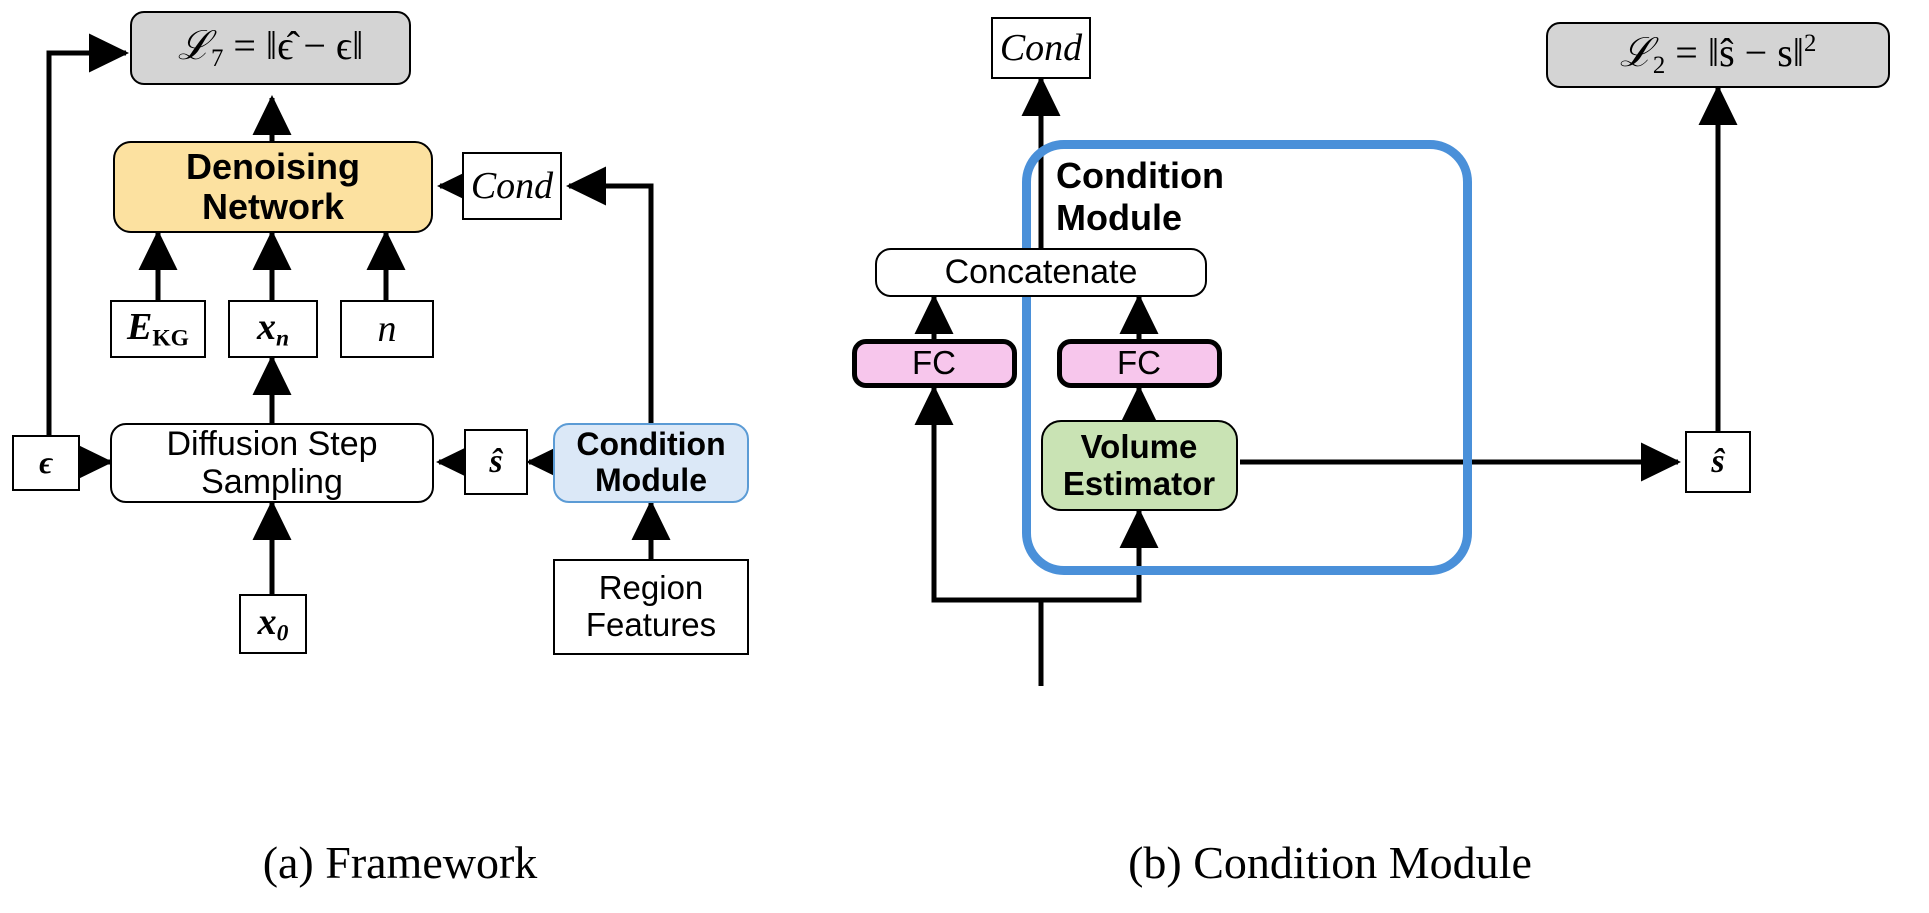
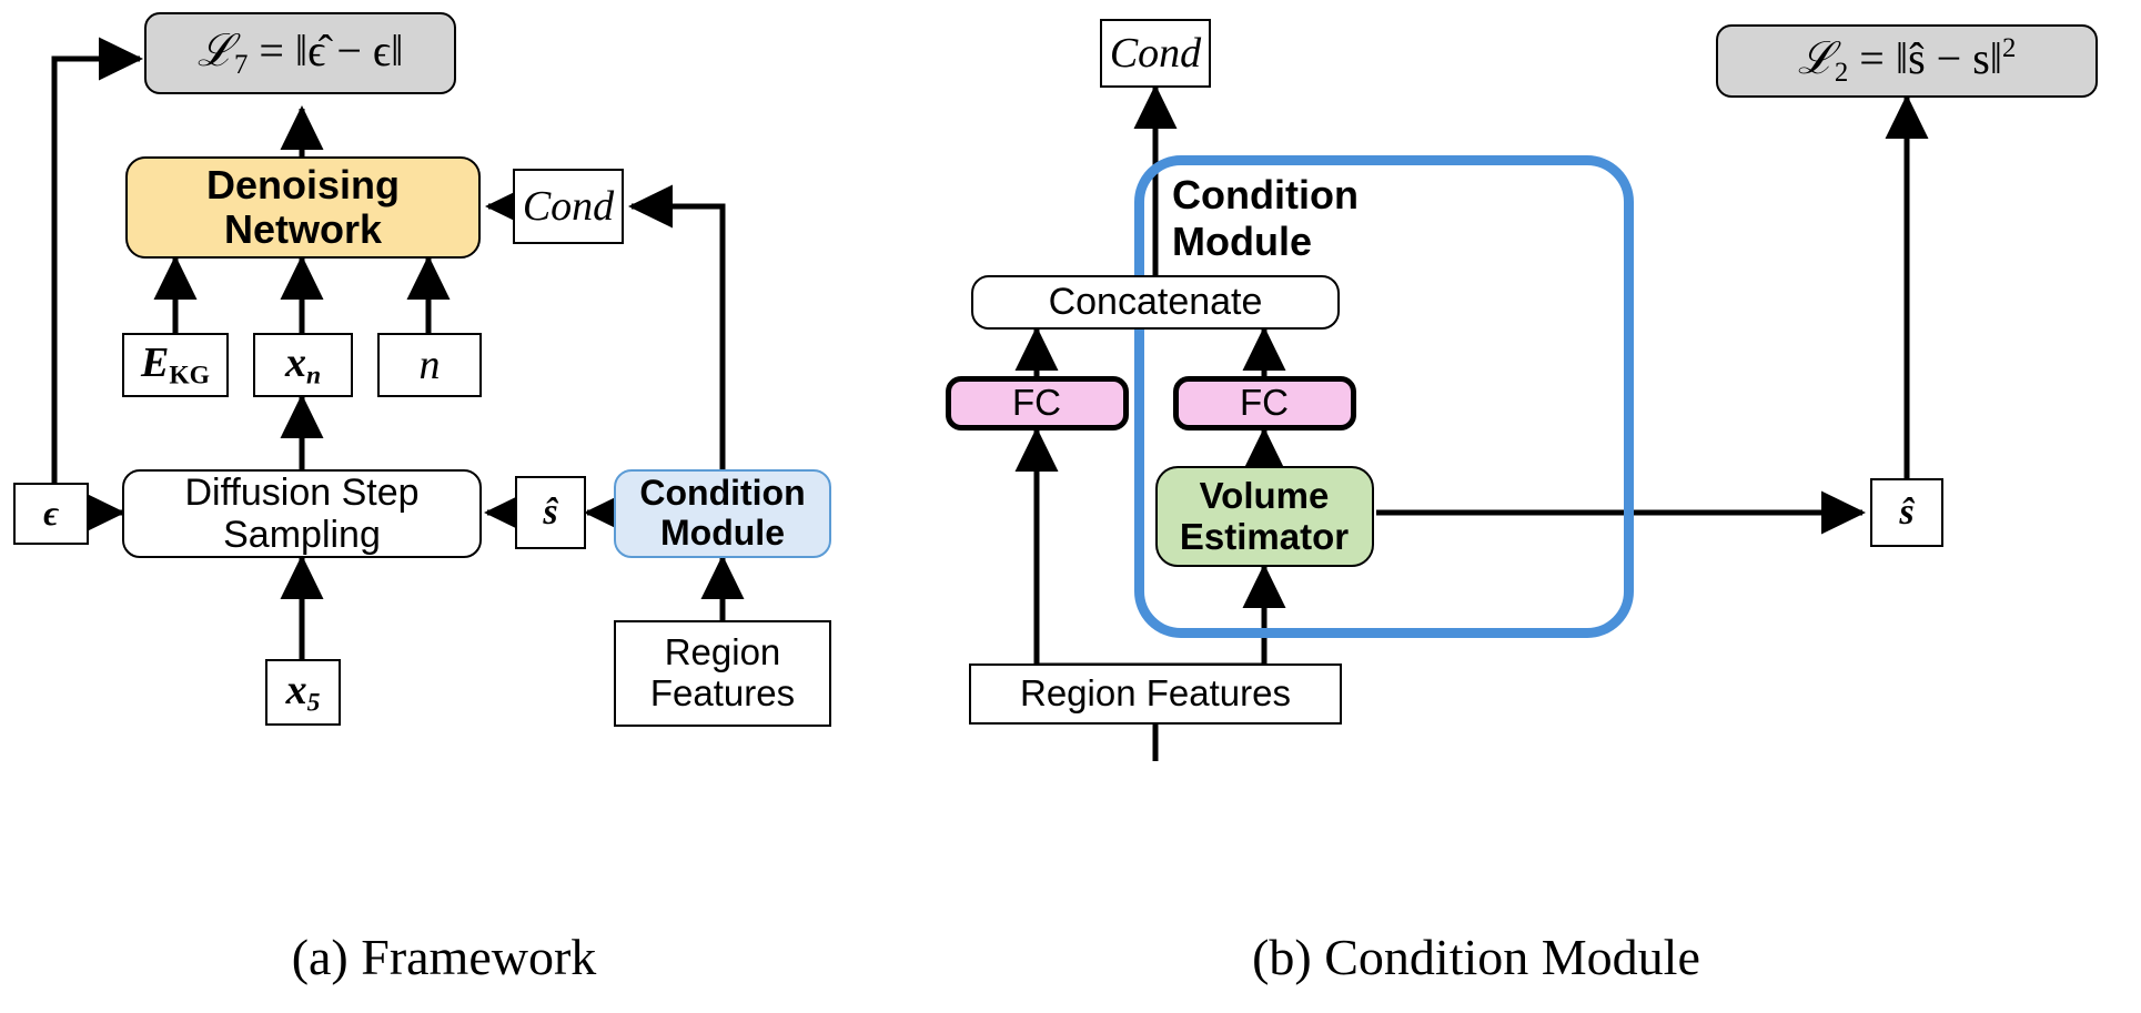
  ℒ7 = ‖ϵ̂ − ϵ‖
  Denoising
  Network
  Cond
  EKG
  xn
  n
  ϵ
  Diffusion Step
  Sampling
  ŝ
  Condition
  Module
- x0
+ x5
  Region
  Features
  Cond
  ℒ2 = ‖ŝ − s‖2
  Condition
  Module
  Concatenate
  FC
  FC
  Volume
  Estimator
  ŝ
+ Region Features
  (a) Framework
  (b) Condition Module
